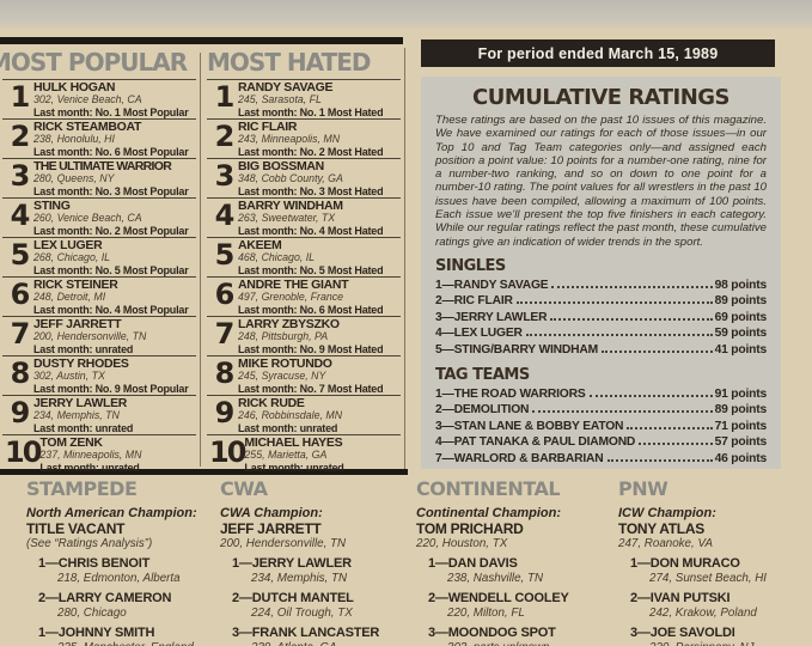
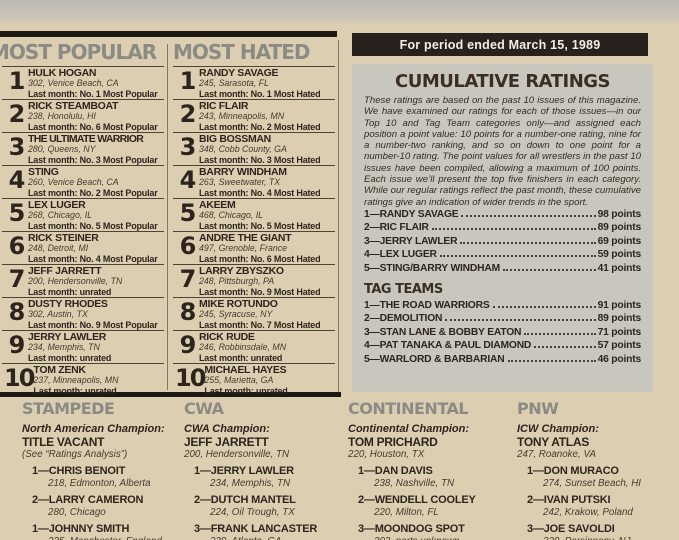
  OST POPULAR
  1
  HULK HOGAN
  302, Venice Beach, CA
  Last month: No. 1 Most Popular
  2
  RICK STEAMBOAT
  238, Honolulu, HI
  Last month: No. 6 Most Popular
  3
  THE ULTIMATE WARRIOR
  280, Queens, NY
  Last month: No. 3 Most Popular
  4
  STING
  260, Venice Beach, CA
  Last month: No. 2 Most Popular
  5
  LEX LUGER
  268, Chicago, IL
  Last month: No. 5 Most Popular
  6
  RICK STEINER
  248, Detroit, MI
  Last month: No. 4 Most Popular
  7
  JEFF JARRETT
  200, Hendersonville, TN
  Last month: unrated
  8
  DUSTY RHODES
  302, Austin, TX
  Last month: No. 9 Most Popular
  9
  JERRY LAWLER
  234, Memphis, TN
  Last month: unrated
  10
  TOM ZENK
  237, Minneapolis, MN
  Last month: unrated
  MOST HATED
  1
  RANDY SAVAGE
  245, Sarasota, FL
  Last month: No. 1 Most Hated
  2
  RIC FLAIR
  243, Minneapolis, MN
  Last month: No. 2 Most Hated
  3
  BIG BOSSMAN
  348, Cobb County, GA
  Last month: No. 3 Most Hated
  4
  BARRY WINDHAM
  263, Sweetwater, TX
  Last month: No. 4 Most Hated
  5
  AKEEM
  468, Chicago, IL
  Last month: No. 5 Most Hated
  6
  ANDRE THE GIANT
  497, Grenoble, France
  Last month: No. 6 Most Hated
  7
  LARRY ZBYSZKO
  248, Pittsburgh, PA
  Last month: No. 9 Most Hated
  8
  MIKE ROTUNDO
  245, Syracuse, NY
  Last month: No. 7 Most Hated
  9
  RICK RUDE
  246, Robbinsdale, MN
  Last month: unrated
  10
  MICHAEL HAYES
  255, Marietta, GA
  Last month: unrated
  For period ended March 15, 1989
  CUMULATIVE RATINGS
  These ratings are based on the past 10 issues of this magazine. We have examined our ratings for each of those issues—in our Top 10 and Tag Team categories only—and assigned each position a point value: 10 points for a number-one rating, nine for a number-two ranking, and so on down to one point for a number-10 rating. The point values for all wrestlers in the past 10 issues have been compiled, allowing a maximum of 100 points. Each issue we’ll present the top five finishers in each category. While our regular ratings reflect the past month, these cumulative ratings give an indication of wider trends in the sport.
- SINGLES
  1—RANDY SAVAGE
  98 points
  2—RIC FLAIR
  89 points
  3—JERRY LAWLER
  69 points
  4—LEX LUGER
  59 points
  5—STING/BARRY WINDHAM
  41 points
  TAG TEAMS
  1—THE ROAD WARRIORS
  91 points
  2—DEMOLITION
  89 points
  3—STAN LANE & BOBBY EATON
  71 points
  4—PAT TANAKA & PAUL DIAMOND
  57 points
- 7—WARLORD & BARBARIAN
+ 5—WARLORD & BARBARIAN
  46 points
  STAMPEDE
  North American Champion:
  TITLE VACANT
  (See “Ratings Analysis”)
  1—CHRIS BENOIT
  218, Edmonton, Alberta
  2—LARRY CAMERON
  280, Chicago
  1—JOHNNY SMITH
  CWA
  CWA Champion:
  JEFF JARRETT
  200, Hendersonville, TN
  1—JERRY LAWLER
  234, Memphis, TN
  2—DUTCH MANTEL
  224, Oil Trough, TX
  3—FRANK LANCASTER
  CONTINENTAL
  Continental Champion:
  TOM PRICHARD
  220, Houston, TX
  1—DAN DAVIS
  238, Nashville, TN
  2—WENDELL COOLEY
  220, Milton, FL
  3—MOONDOG SPOT
  PNW
  ICW Champion:
  TONY ATLAS
  247, Roanoke, VA
  1—DON MURACO
  274, Sunset Beach, HI
  2—IVAN PUTSKI
  242, Krakow, Poland
  3—JOE SAVOLDI
